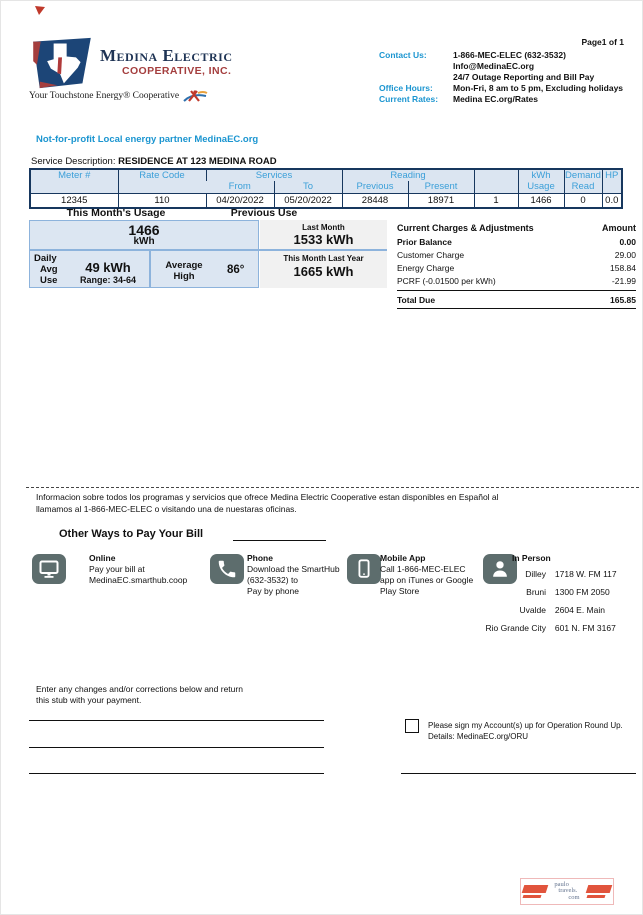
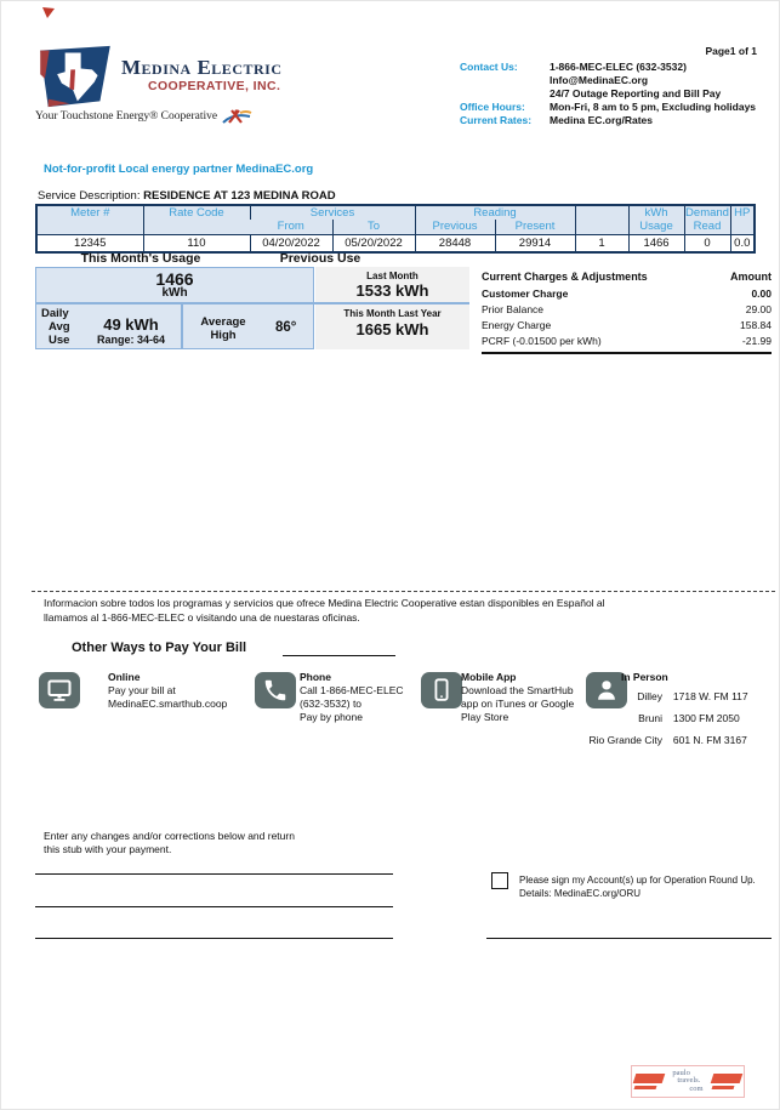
  Medina Electric
  COOPERATIVE, INC.
  Your Touchstone Energy® Cooperative
  Page1 of 1
  Contact Us:
  1-866-MEC-ELEC (632-3532)
  Info@MedinaEC.org
  24/7 Outage Reporting and Bill Pay
  Office Hours:
  Mon-Fri, 8 am to 5 pm, Excluding holidays
  Current Rates:
  Medina EC.org/Rates
  Not-for-profit Local energy partner MedinaEC.org
  Service Description: RESIDENCE AT 123 MEDINA ROAD
  Meter #	Rate Code	Services	Reading		kWh Usage	Demand Read	HP
  From	To	Previous	Present
- 12345	110	04/20/2022	05/20/2022	28448	18971	1	1466	0	0.0
+ 12345	110	04/20/2022	05/20/2022	28448	29914	1	1466	0	0.0
  This Month's Usage
  Previous Use
  1466
  kWh
  Last Month
  1533 kWh
  Daily
  Avg
  Use
  49 kWh
  Range: 34-64
  Average
  High
  86°
  This Month Last Year
  1665 kWh
  Current Charges & Adjustments
  Amount
- Prior Balance
+ Customer Charge
  0.00
- Customer Charge
+ Prior Balance
  29.00
  Energy Charge
  158.84
  PCRF (-0.01500 per kWh)
  -21.99
- Total Due
- 165.85
  Informacion sobre todos los programas y servicios que ofrece Medina Electric Cooperative estan disponibles en Español al
  llamamos al 1-866-MEC-ELEC o visitando una de nuestaras oficinas.
  Other Ways to Pay Your Bill
  Online
  Pay your bill at
  MedinaEC.smarthub.coop
  Phone
- Download the SmartHub
+ Call 1-866-MEC-ELEC
  (632-3532) to
  Pay by phone
  Mobile App
- Call 1-866-MEC-ELEC
+ Download the SmartHub
  app on iTunes or Google
  Play Store
  In Person
  Dilley 1718 W. FM 117
  Bruni 1300 FM 2050
- Uvalde 2604 E. Main
  Rio Grande City 601 N. FM 3167
  Enter any changes and/or corrections below and return
  this stub with your payment.
  Please sign my Account(s) up for Operation Round Up.
  Details: MedinaEC.org/ORU
